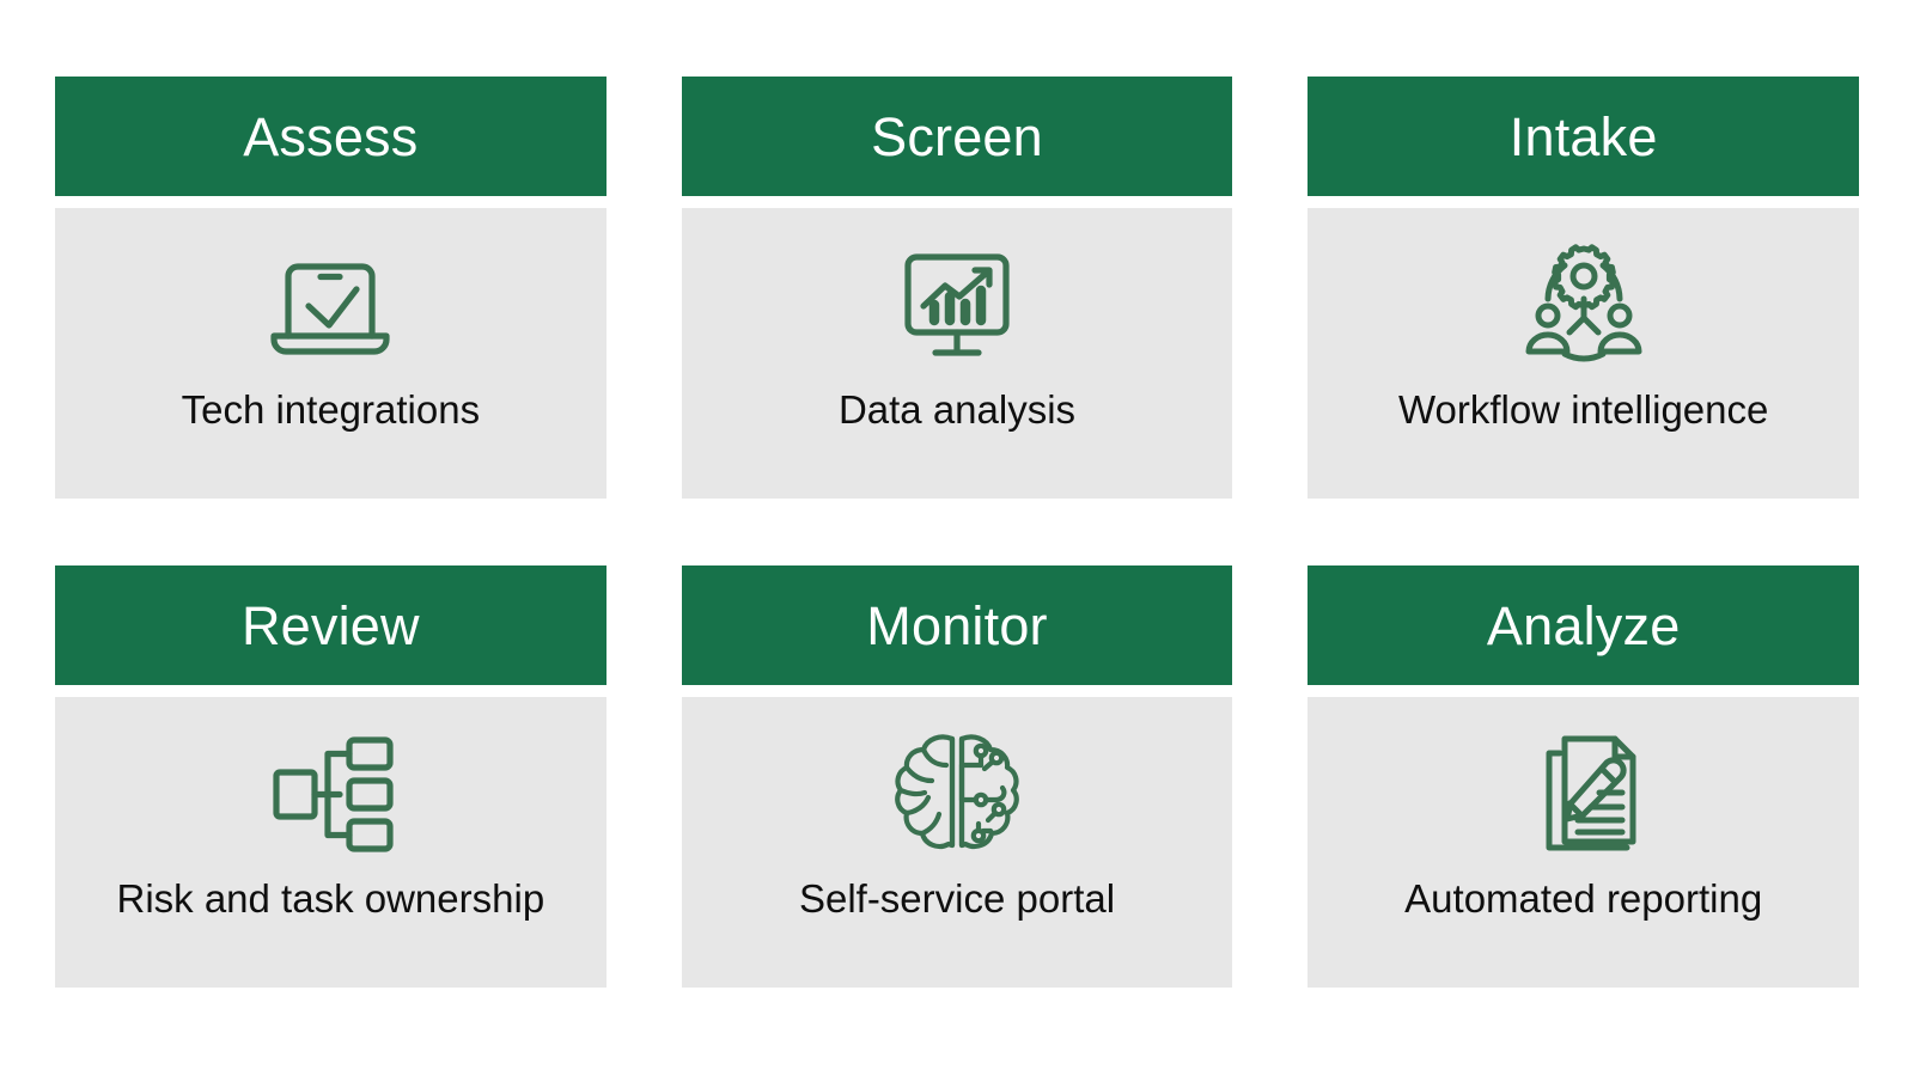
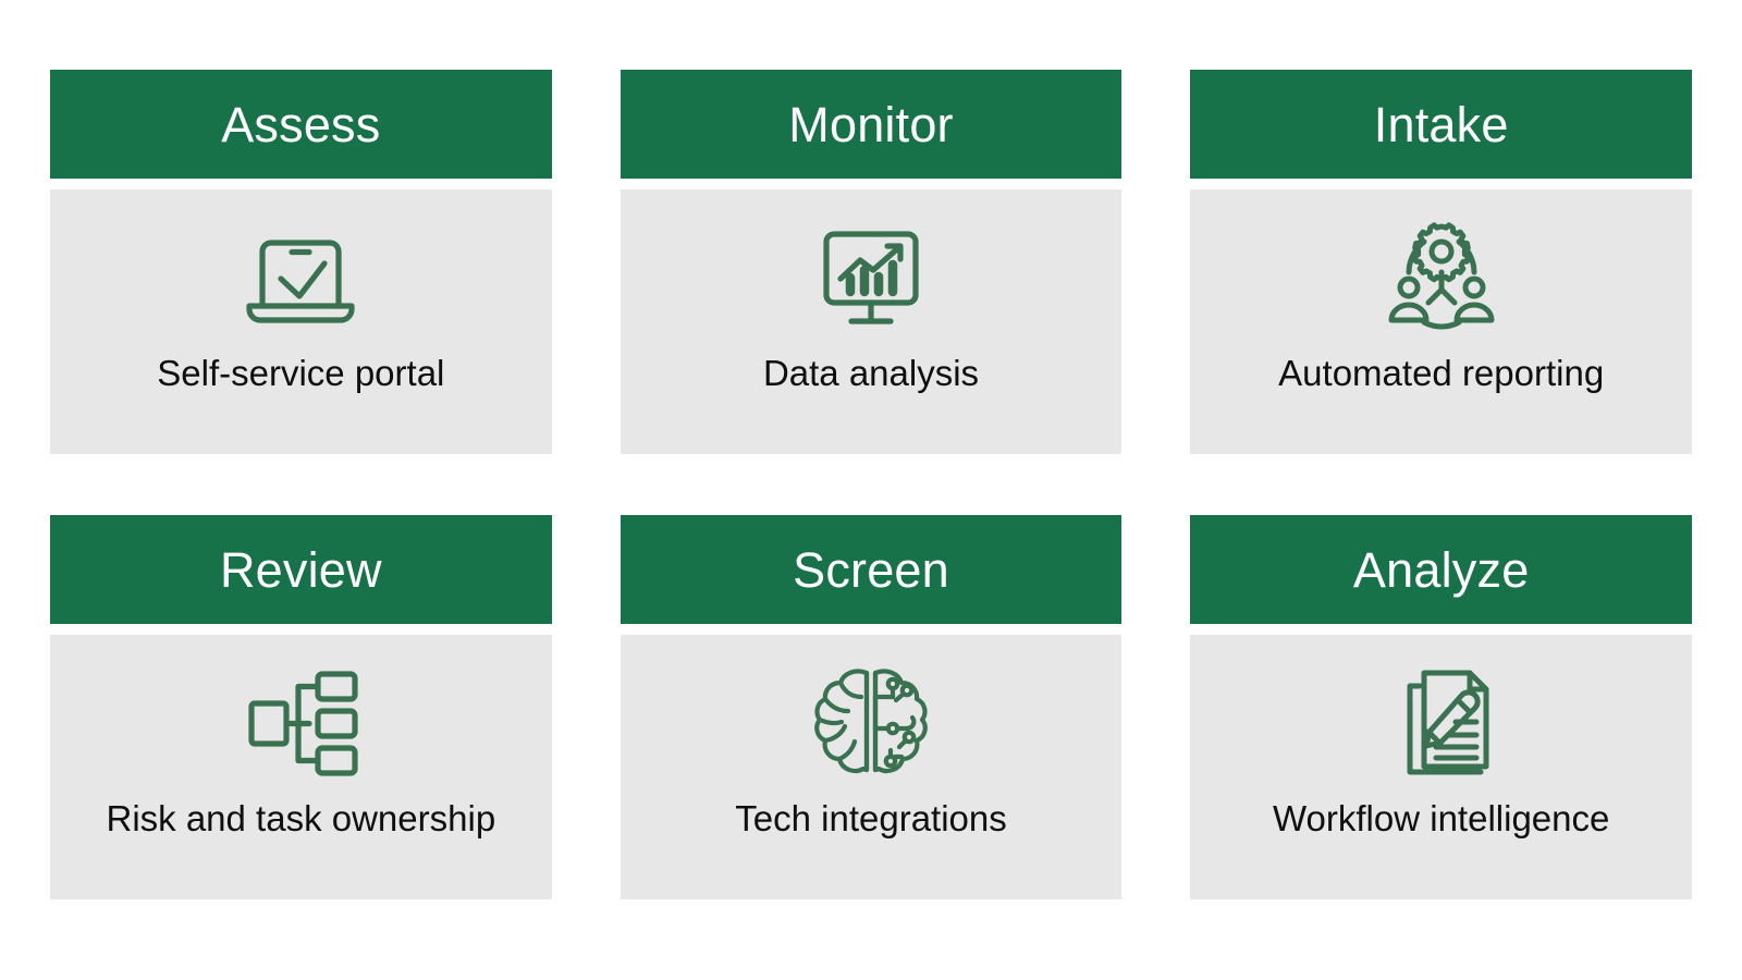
  Assess
- Tech integrations
+ Self-service portal
- Screen
+ Monitor
  Data analysis
  Intake
- Workflow intelligence
+ Automated reporting
  Review
  Risk and task ownership
- Monitor
+ Screen
- Self-service portal
+ Tech integrations
  Analyze
- Automated reporting
+ Workflow intelligence
